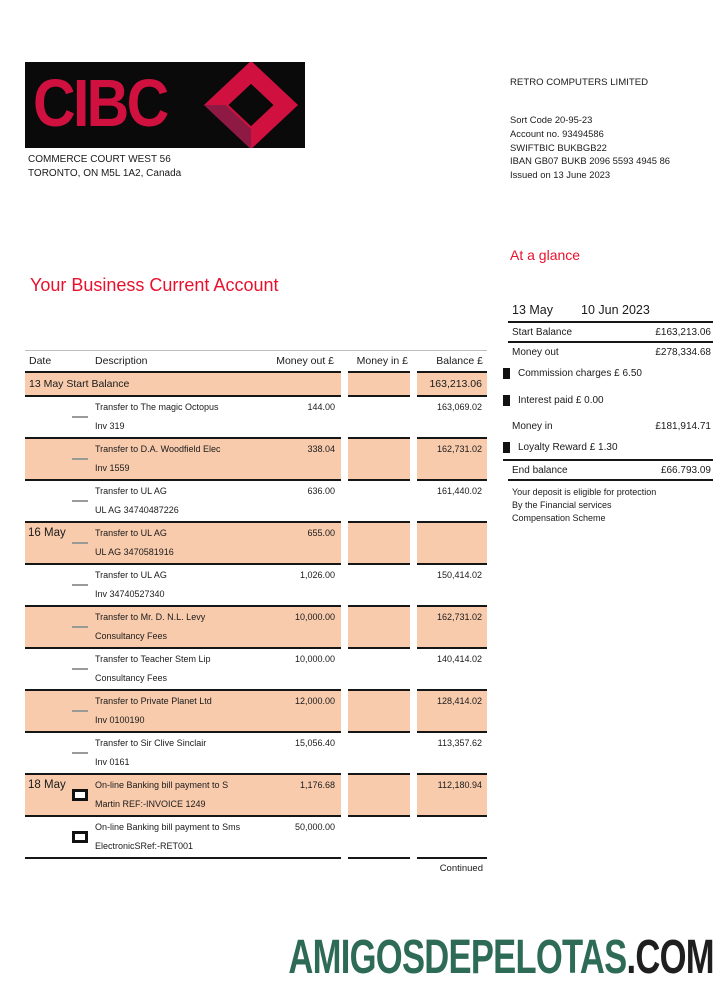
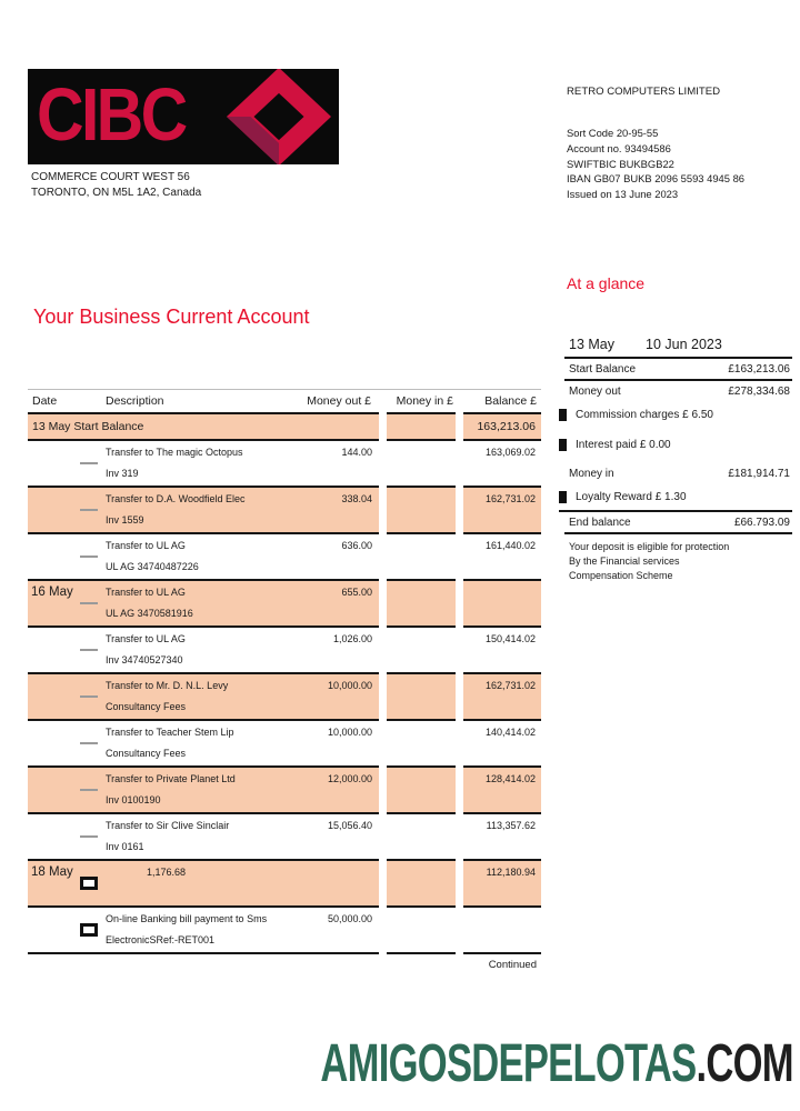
  CIBC
  COMMERCE COURT WEST 56
  TORONTO, ON M5L 1A2, Canada
  RETRO COMPUTERS LIMITED
- Sort Code 20-95-23
+ Sort Code 20-95-55
  Account no. 93494586
  SWIFTBIC BUKBGB22
  IBAN GB07 BUKB 2096 5593 4945 86
  Issued on 13 June 2023
  At a glance
  Your Business Current Account
  13 May
  10 Jun 2023
  Start Balance
  £163,213.06
  Money out
  £278,334.68
  Commission charges £ 6.50
  Interest paid £ 0.00
  Money in
  £181,914.71
  Loyalty Reward £ 1.30
  End balance
  £66.793.09
  Your deposit is eligible for protection
  By the Financial services
  Compensation Scheme
  Date
  Description
  Money out £
  Money in £
  Balance £
  13 May Start Balance
  163,213.06
  Transfer to The magic Octopus
  Inv 319
  144.00
  163,069.02
  Transfer to D.A. Woodfield Elec
  Inv 1559
  338.04
  162,731.02
  Transfer to UL AG
  UL AG 34740487226
  636.00
  161,440.02
  16 May
  Transfer to UL AG
  UL AG 3470581916
  655.00
  Transfer to UL AG
  Inv 34740527340
  1,026.00
  150,414.02
  Transfer to Mr. D. N.L. Levy
  Consultancy Fees
  10,000.00
  162,731.02
  Transfer to Teacher Stem Lip
  Consultancy Fees
  10,000.00
  140,414.02
  Transfer to Private Planet Ltd
  Inv 0100190
  12,000.00
  128,414.02
  Transfer to Sir Clive Sinclair
  Inv 0161
  15,056.40
  113,357.62
  18 May
- On-line Banking bill payment to S
- Martin REF:-INVOICE 1249
  1,176.68
  112,180.94
  On-line Banking bill payment to Sms
  ElectronicSRef:-RET001
  50,000.00
  Continued
  AMIGOSDEPELOTAS.COM
